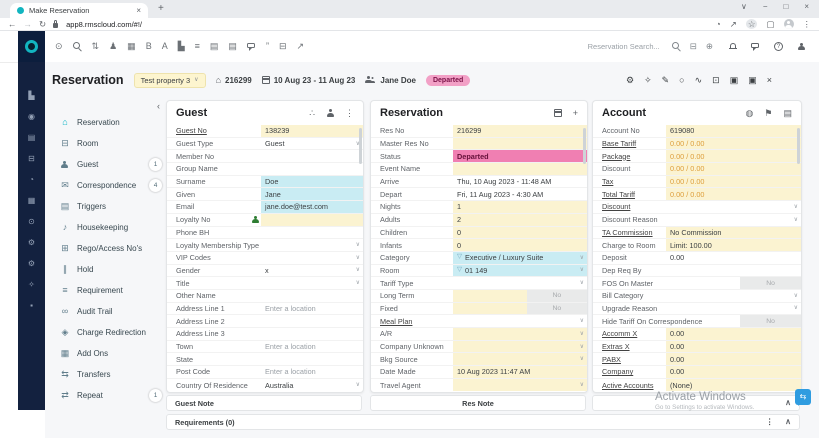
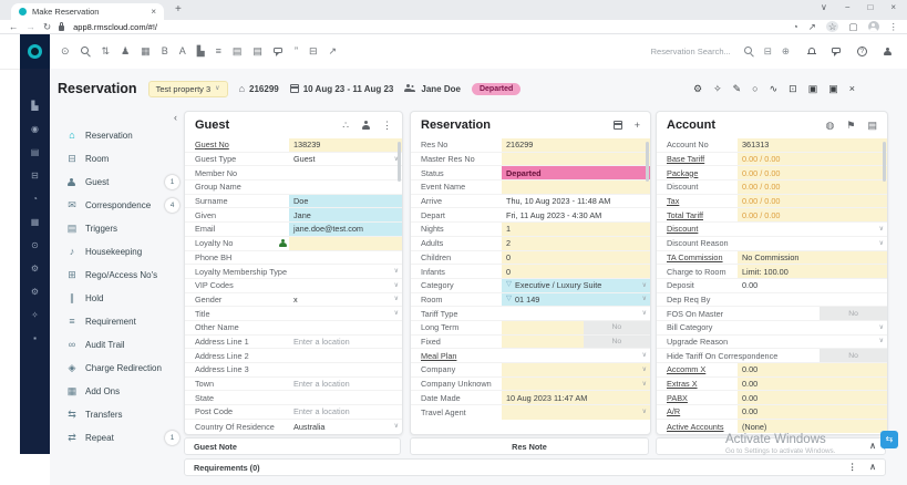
  Make Reservation
  ×
  +
  ∨
  −
  □
  ×
  ←
  →
  ↻
  app8.rmscloud.com/#!/
  ◔
  ↗
  ☆
  ▢
  ⋮
  ⊙
  ⇅
  ♟︎
  ▦
  B
  A
  ▙
  ≡
  ▤
  ▤
  ”
  ⊟
  ↗
  Reservation Search...
  ⊟
  ⊕
  ▙
  ◉
  ▤
  ⊟
  ◔
  ▦
  ⊙
  ⚙
  ⚙
  ✧
  ▪
  Reservation
  Test property 3
  ⌂
  216299
  10 Aug 23 - 11 Aug 23
  Jane Doe
  ⚙
  ✧
  ✎
  ○
  ∿
  ⊡
  ▣
  ▣
  ×
  ‹
  ⌂
  Reservation
  ⊟
  Room
  Guest
  ✉
  Correspondence
  ▤
  Triggers
  ♪
  Housekeeping
  ⊞
  Rego/Access No's
  ∥
  Hold
  ≡
  Requirement
  ∞
  Audit Trail
  ◈
  Charge Redirection
  ▦
  Add Ons
  ⇆
  Transfers
  ⇄
  Repeat
  Guest
  ∴
  ⋮
  Guest No
  138239
  Guest Type
  Guest
  Member No
  Group Name
  Surname
  Doe
  Given
  Jane
  Email
  jane.doe@test.com
  Loyalty No
  Phone BH
  Loyalty Membership Type
  VIP Codes
  Gender
  x
  Title
  Other Name
  Address Line 1
  Enter a location
  Address Line 2
  Address Line 3
  Town
  Enter a location
  State
  Post Code
  Enter a location
  Country Of Residence
  Australia
  Reservation
  +
  Res No
  216299
  Master Res No
  Status
  Departed
  Event Name
  Arrive
  Thu, 10 Aug 2023 - 11:48 AM
  Depart
  Fri, 11 Aug 2023 - 4:30 AM
  Nights
  1
  Adults
  2
  Children
  0
  Infants
  0
  Category
  Executive / Luxury Suite
  Room
  01 149
  Tariff Type
  Long Term
  Fixed
  Meal Plan
- A/R
+ Company
  Company Unknown
- Bkg Source
  Date Made
  10 Aug 2023 11:47 AM
  Travel Agent
  Account
  ◍
  ⚑
  ▤
  Account No
- 619080
+ 361313
  Base Tariff
  0.00 / 0.00
  Package
  0.00 / 0.00
  Discount
  0.00 / 0.00
  Tax
  0.00 / 0.00
  Total Tariff
  0.00 / 0.00
  Discount
  Discount Reason
  TA Commission
  No Commission
  Charge to Room
  Limit: 100.00
  Deposit
  0.00
  Dep Req By
  FOS On Master
  Bill Category
  Upgrade Reason
  Hide Tariff On Correspondence
  Accomm X
  0.00
  Extras X
  0.00
  PABX
  0.00
- Company
+ A/R
  0.00
  Active Accounts
  (None)
  Guest Note
  Res Note
  ∧
  Requirements (0)
  ⋮
  ∧
  Activate Windows
  ⇆
